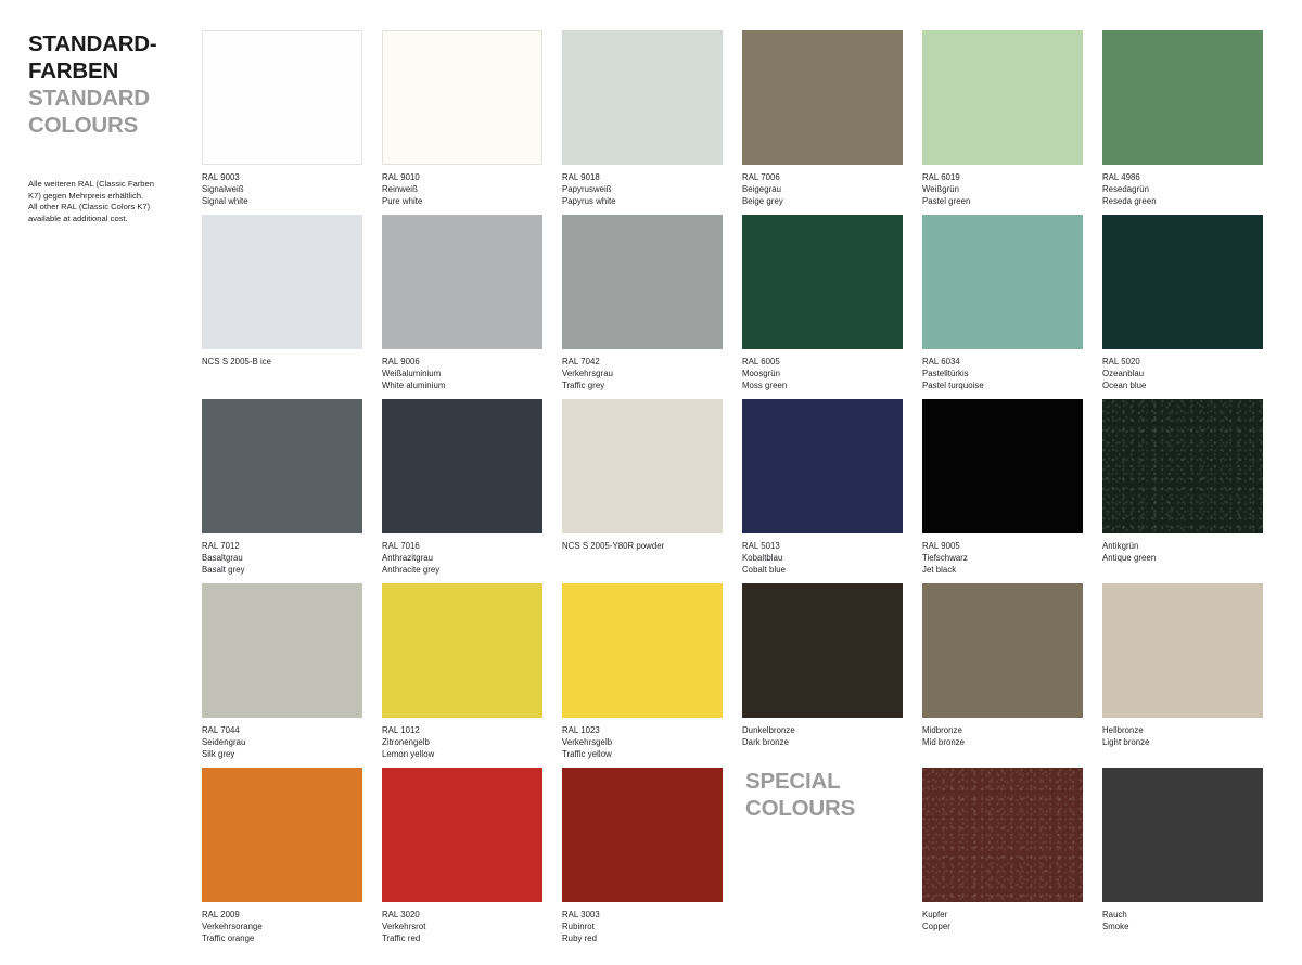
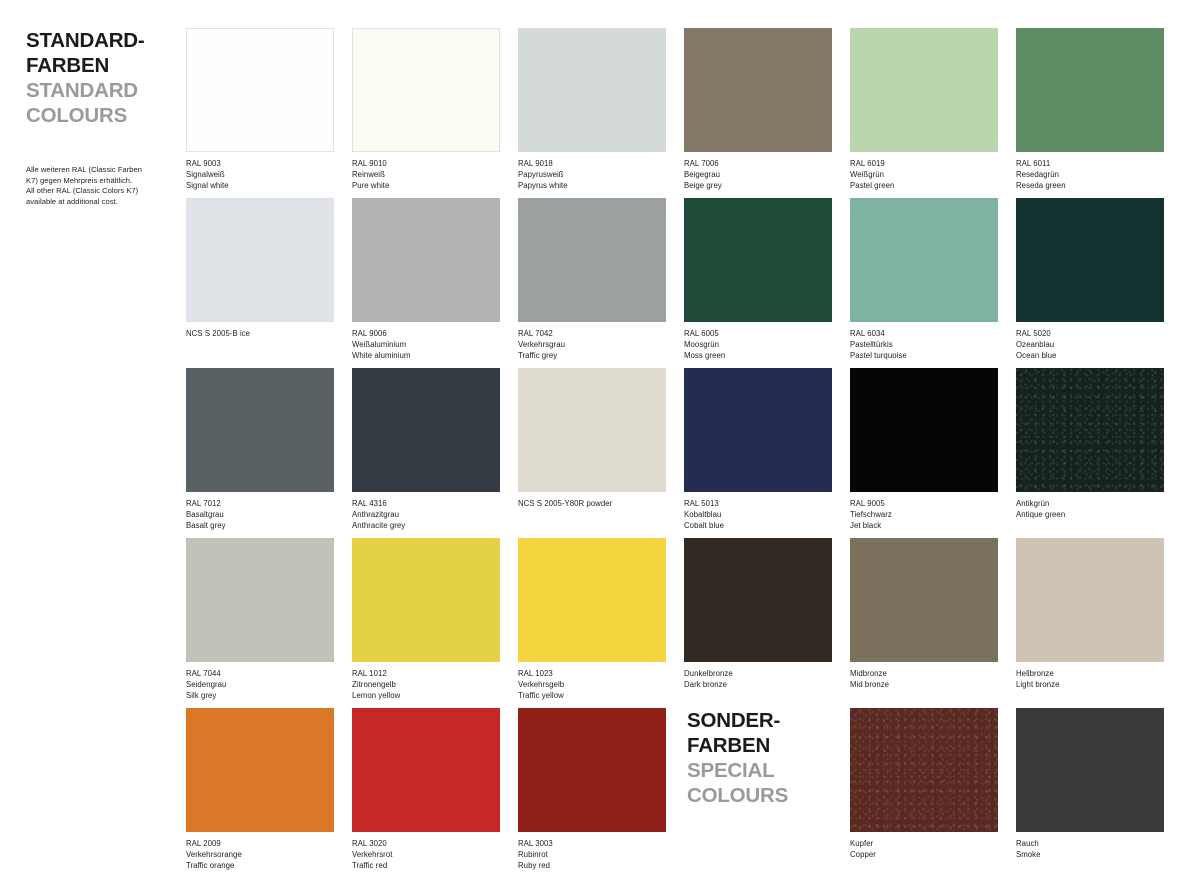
  STANDARD- FARBEN
  STANDARD COLOURS
  Alle weiteren RAL (Classic Farben
  K7) gegen Mehrpreis erhältlich.
  All other RAL (Classic Colors K7)
  available at additional cost.
+ SONDER- FARBEN
  SPECIAL COLOURS
  RAL 9003
  Signalweiß
  Signal white
  RAL 9010
  Reinweiß
  Pure white
  RAL 9018
  Papyrusweiß
  Papyrus white
  RAL 7006
  Beigegrau
  Beige grey
  RAL 6019
  Weißgrün
  Pastel green
- RAL 4986
+ RAL 6011
  Resedagrün
  Reseda green
  NCS S 2005-B ice
  RAL 9006
  Weißaluminium
  White aluminium
  RAL 7042
  Verkehrsgrau
  Traffic grey
  RAL 6005
  Moosgrün
  Moss green
  RAL 6034
  Pastelltürkis
  Pastel turquoise
  RAL 5020
  Ozeanblau
  Ocean blue
  RAL 7012
  Basaltgrau
  Basalt grey
- RAL 7016
+ RAL 4316
  Anthrazitgrau
  Anthracite grey
  NCS S 2005-Y80R powder
  RAL 5013
  Kobaltblau
  Cobalt blue
  RAL 9005
  Tiefschwarz
  Jet black
  Antikgrün
  Antique green
  RAL 7044
  Seidengrau
  Silk grey
  RAL 1012
  Zitronengelb
  Lemon yellow
  RAL 1023
  Verkehrsgelb
  Traffic yellow
  Dunkelbronze
  Dark bronze
  Midbronze
  Mid bronze
  Hellbronze
  Light bronze
  RAL 2009
  Verkehrsorange
  Traffic orange
  RAL 3020
  Verkehrsrot
  Traffic red
  RAL 3003
  Rubinrot
  Ruby red
  Kupfer
  Copper
  Rauch
  Smoke
